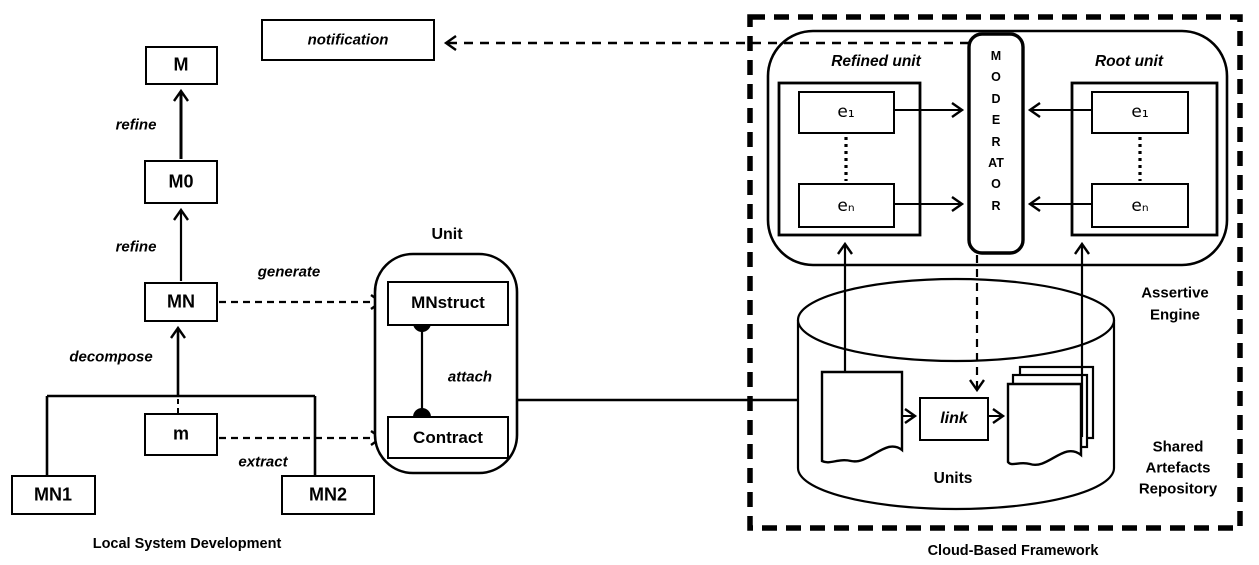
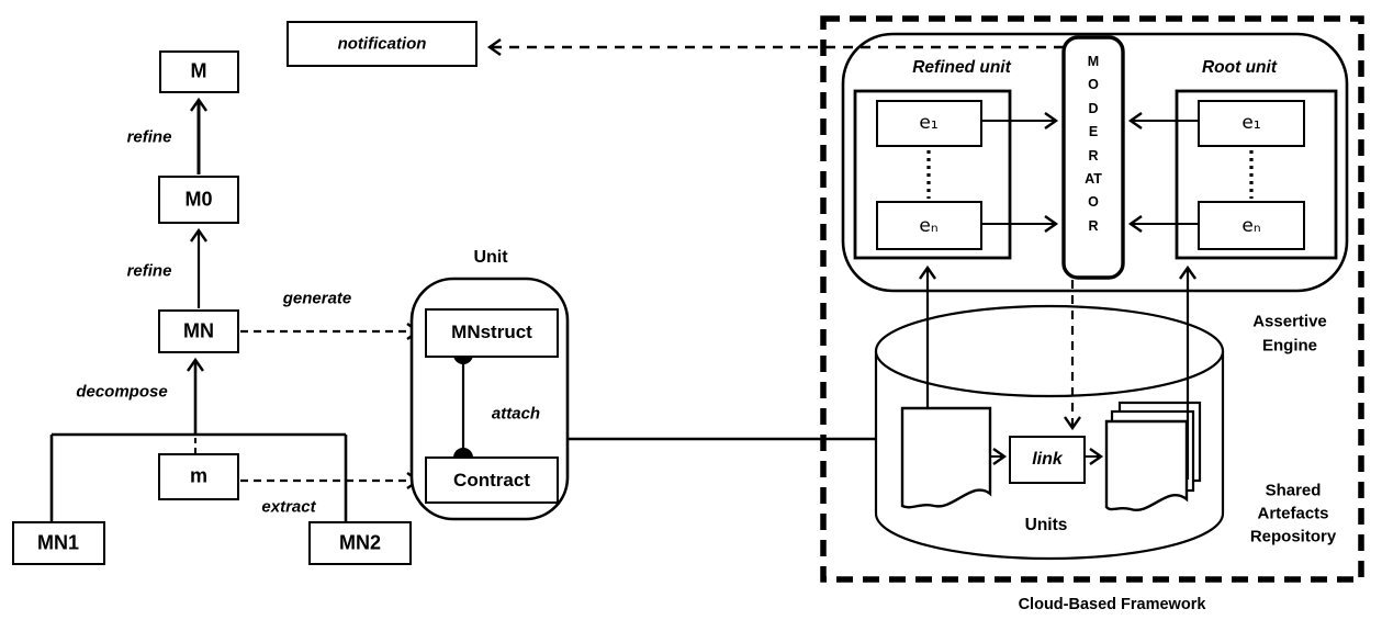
  M
  M0
  MN
  m
  MN1
  MN2
  refine
  refine
  decompose
  generate
  extract
  Unit
  MNstruct
  Contract
  attach
  notification
  Refined unit
  Root unit
  e₁
  eₙ
  e₁
  eₙ
  MODERATOR
  Assertive
  Engine
  Shared
  Artefacts
  Repository
  Units
  link
- Local System Development
  Cloud-Based Framework
